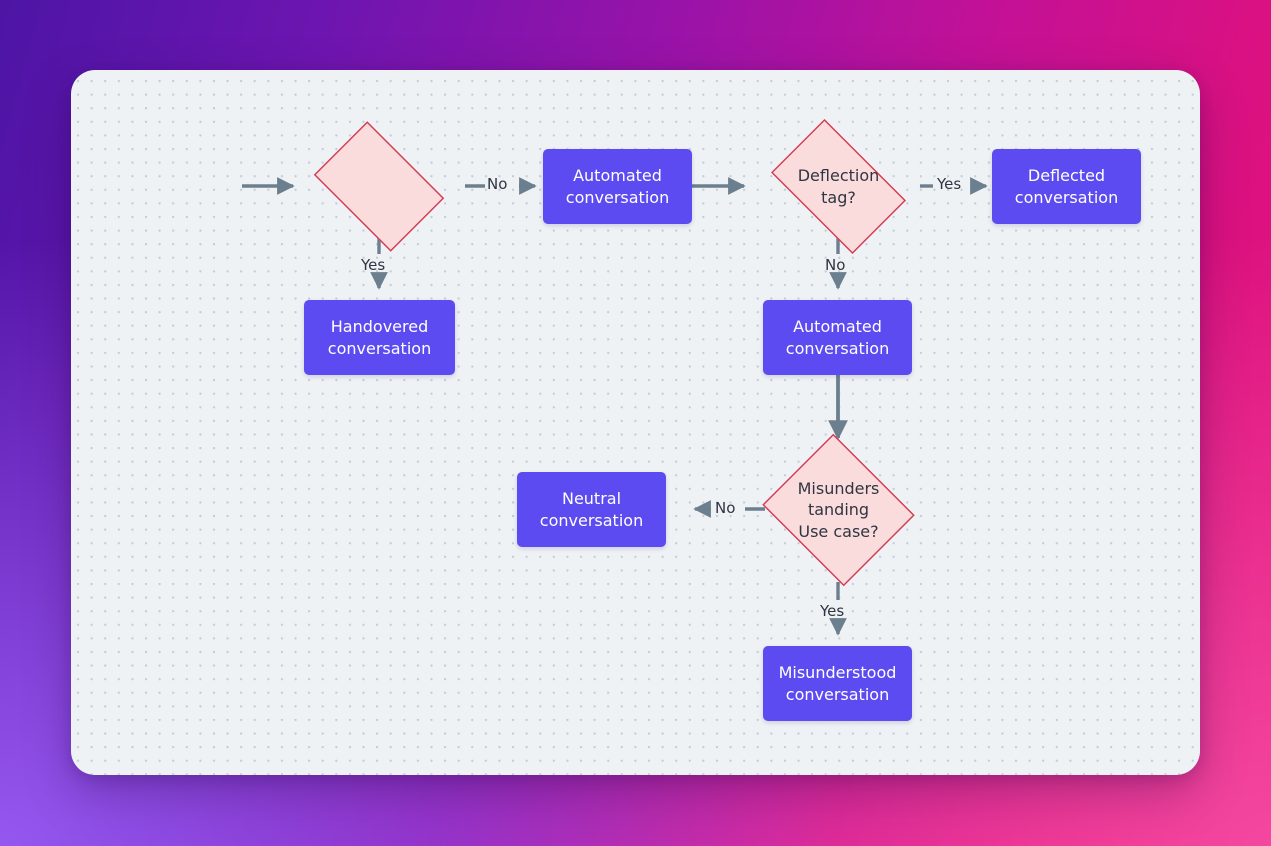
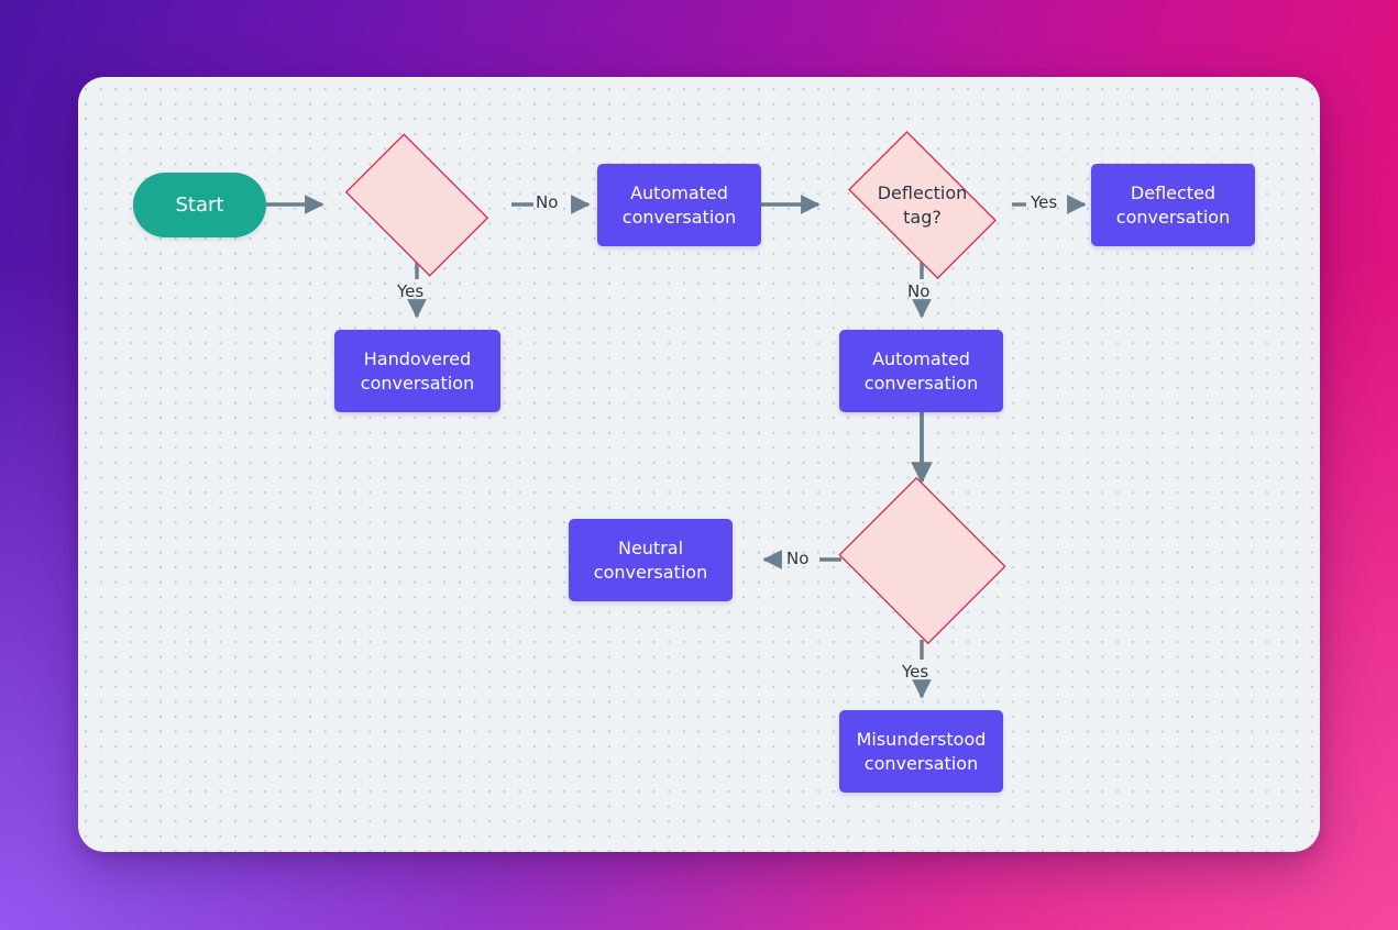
+ Start
  Handovered
  conversation
  Automated
  conversation
  Deflection
  tag?
  Deflected
  conversation
  Automated
  conversation
- Misunders
- tanding
- Use case?
  Neutral
  conversation
  Misunderstood
  conversation
  No
  Yes
  Yes
  No
  No
  Yes
